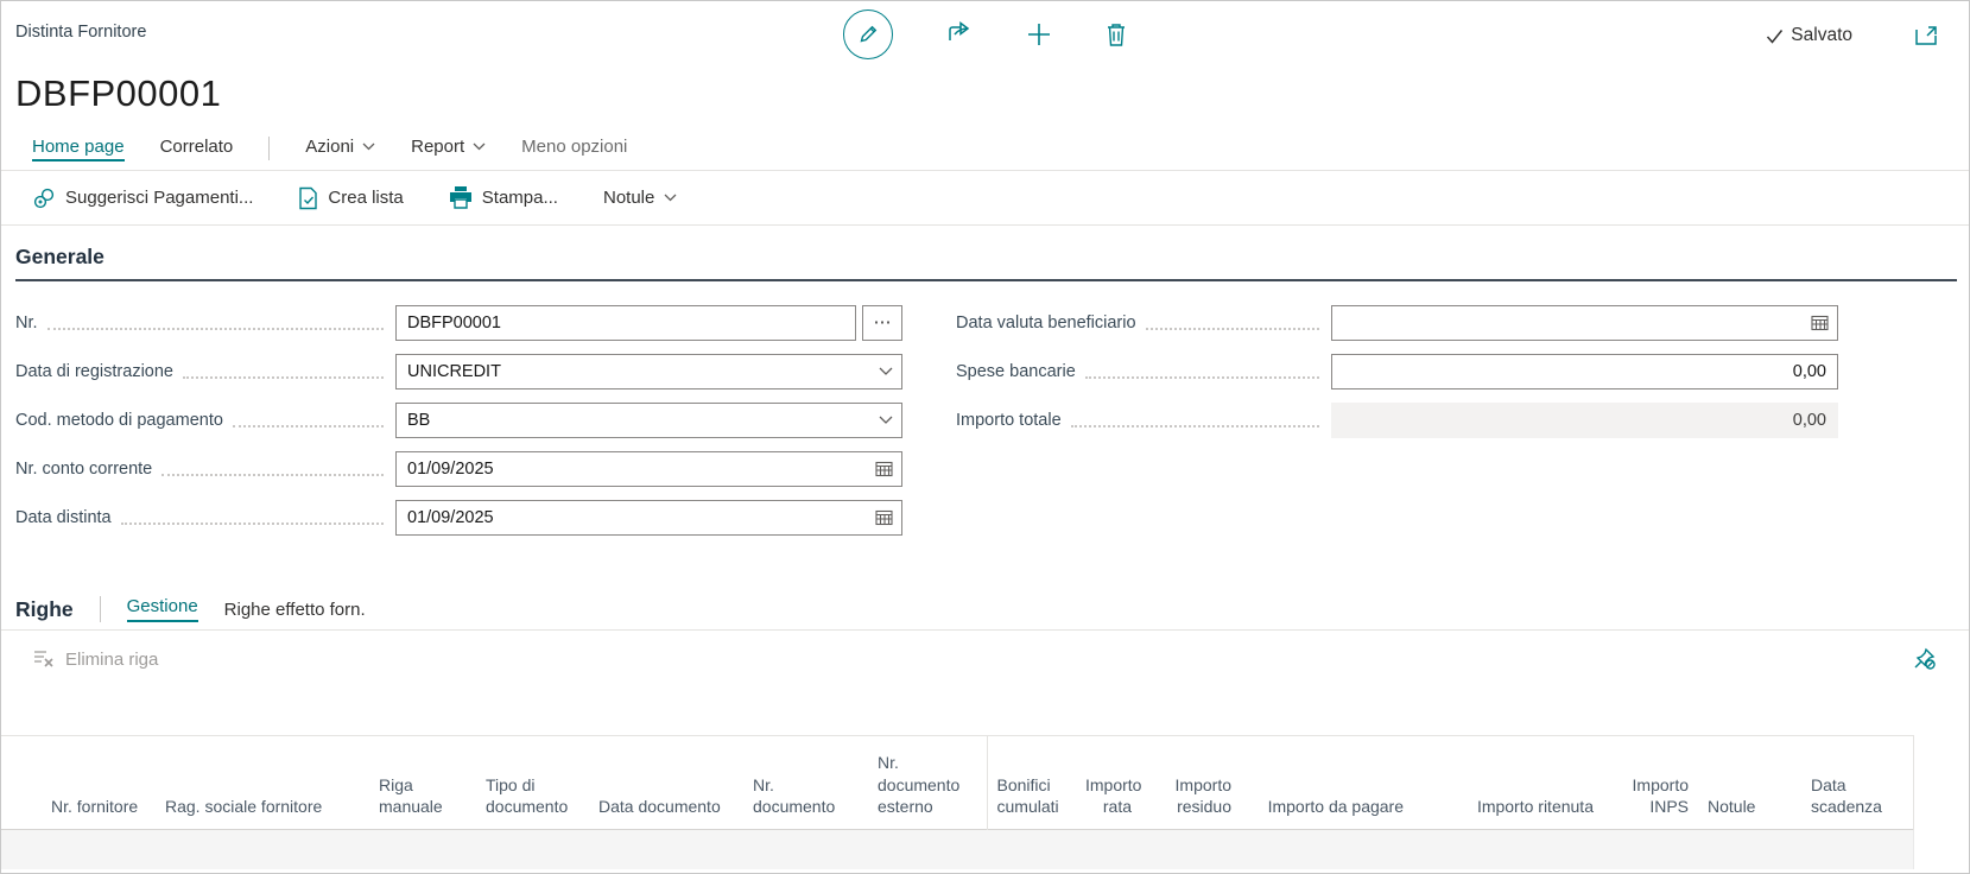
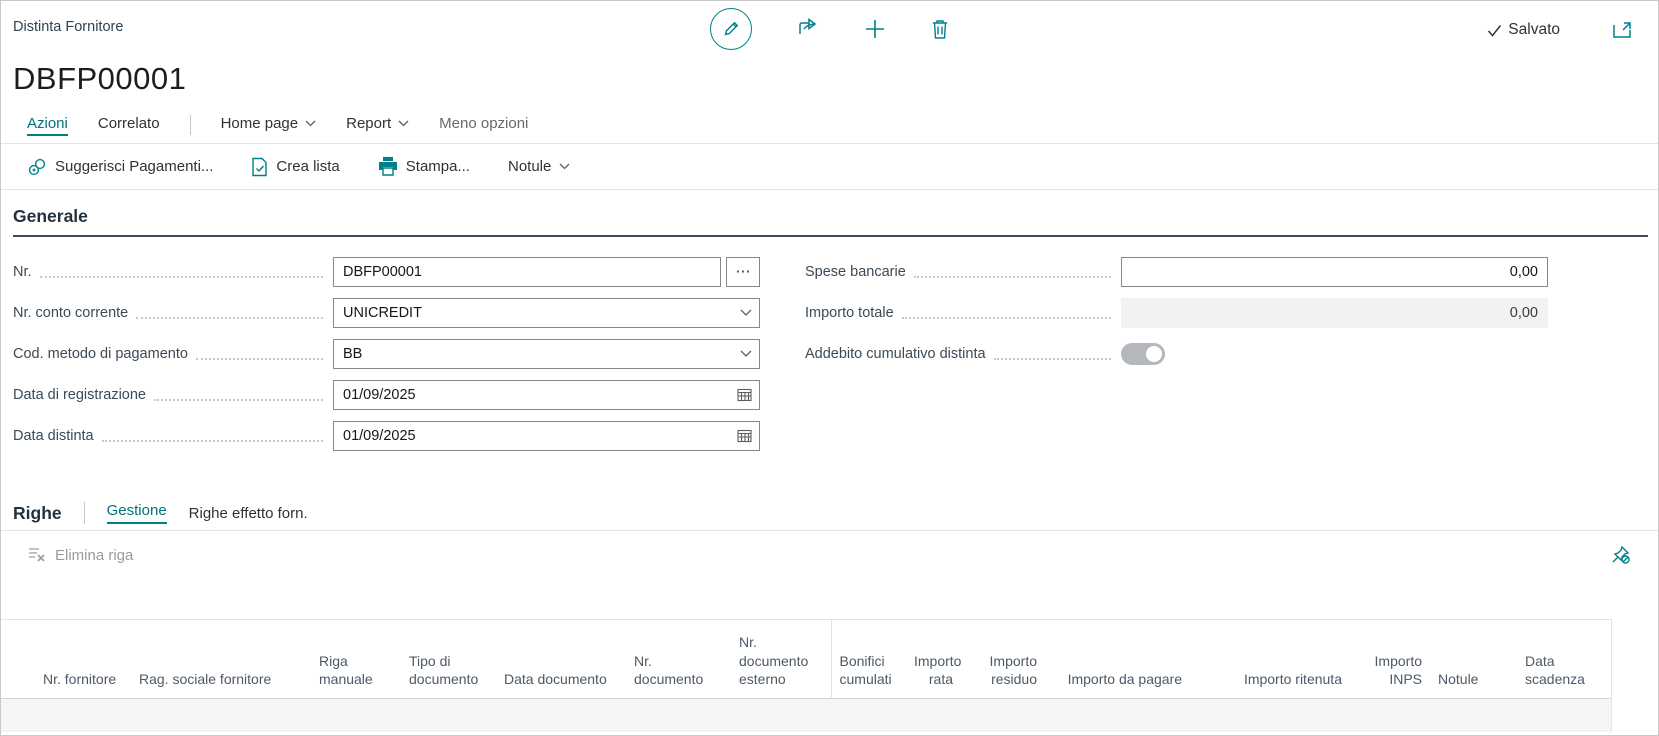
  Distinta Fornitore
  Salvato
  DBFP00001
- Home page
+ Azioni
  Correlato
- Azioni
+ Home page
  Report
  Meno opzioni
  Suggerisci Pagamenti...
  Crea lista
  Stampa...
  Notule
  Generale
  Nr.
  DBFP00001
  ⋯
- Data di registrazione
+ Nr. conto corrente
  UNICREDIT
  Cod. metodo di pagamento
  BB
- Nr. conto corrente
+ Data di registrazione
  01/09/2025
  Data distinta
  01/09/2025
- Data valuta beneficiario
  Spese bancarie
  0,00
  Importo totale
  0,00
+ Addebito cumulativo distinta
  Righe
  Gestione
  Righe effetto forn.
  Elimina riga
  Nr. fornitore	Rag. sociale fornitore	Riga manuale	Tipo di documento	Data documento	Nr. documento	Nr. documento esterno	Bonifici cumulati	Importo rata	Importo residuo	Importo da pagare	Importo ritenuta	Importo INPS	Notule	Data scadenza
